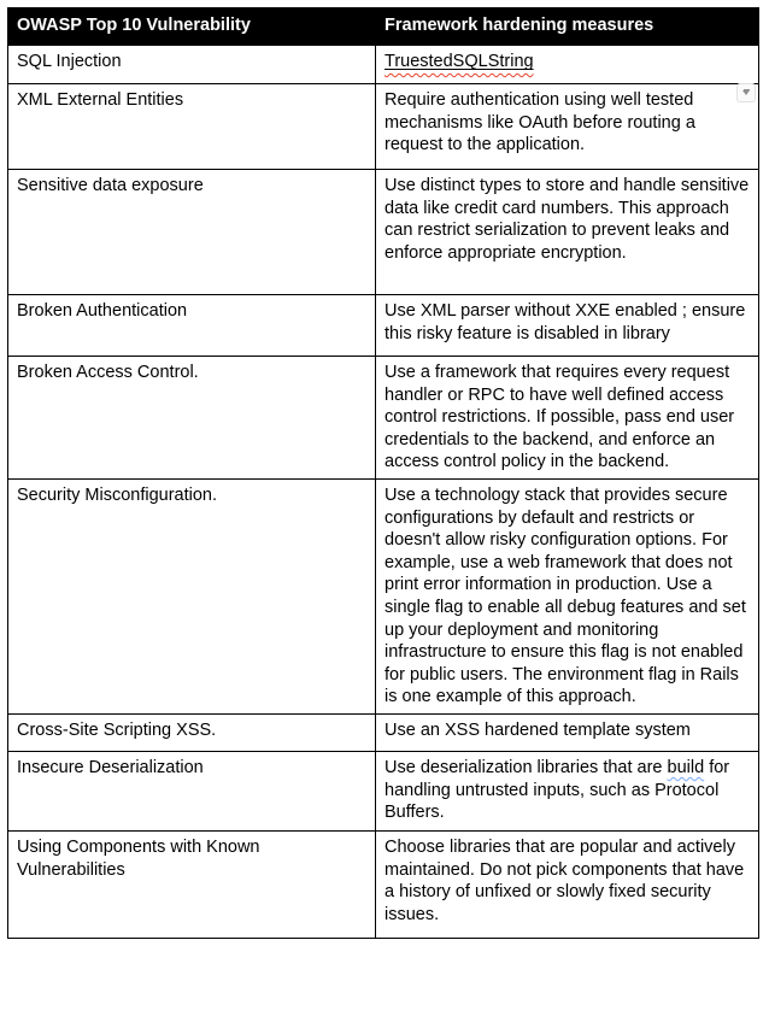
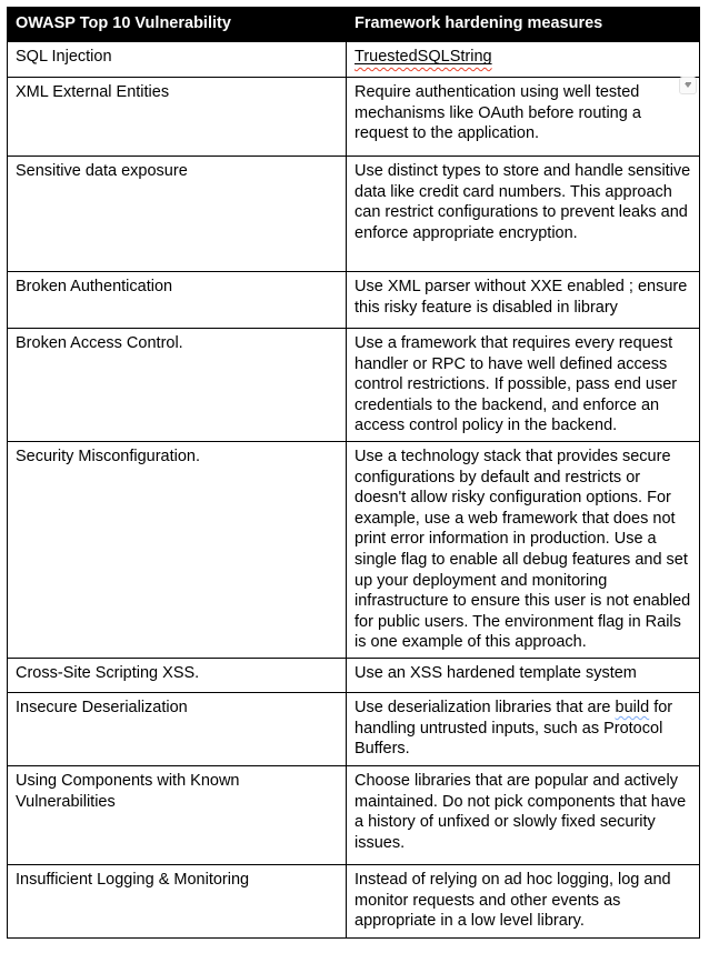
  OWASP Top 10 Vulnerability	Framework hardening measures
  SQL Injection	TruestedSQLString
  XML External Entities	Require authentication using well tested mechanisms like OAuth before routing a request to the application.
- Sensitive data exposure	Use distinct types to store and handle sensitive data like credit card numbers. This approach can restrict serialization to prevent leaks and enforce appropriate encryption.
+ Sensitive data exposure	Use distinct types to store and handle sensitive data like credit card numbers. This approach can restrict configurations to prevent leaks and enforce appropriate encryption.
  Broken Authentication	Use XML parser without XXE enabled ; ensure this risky feature is disabled in library
  Broken Access Control.	Use a framework that requires every request handler or RPC to have well defined access control restrictions. If possible, pass end user credentials to the backend, and enforce an access control policy in the backend.
- Security Misconfiguration.	Use a technology stack that provides secure configurations by default and restricts or doesn't allow risky configuration options. For example, use a web framework that does not print error information in production. Use a single flag to enable all debug features and set up your deployment and monitoring infrastructure to ensure this flag is not enabled for public users. The environment flag in Rails is one example of this approach.
+ Security Misconfiguration.	Use a technology stack that provides secure configurations by default and restricts or doesn't allow risky configuration options. For example, use a web framework that does not print error information in production. Use a single flag to enable all debug features and set up your deployment and monitoring infrastructure to ensure this user is not enabled for public users. The environment flag in Rails is one example of this approach.
  Cross-Site Scripting XSS.	Use an XSS hardened template system
  Insecure Deserialization	Use deserialization libraries that are build for handling untrusted inputs, such as Protocol Buffers.
  Using Components with Known Vulnerabilities	Choose libraries that are popular and actively maintained. Do not pick components that have a history of unfixed or slowly fixed security issues.
+ Insufficient Logging & Monitoring	Instead of relying on ad hoc logging, log and monitor requests and other events as appropriate in a low level library.
